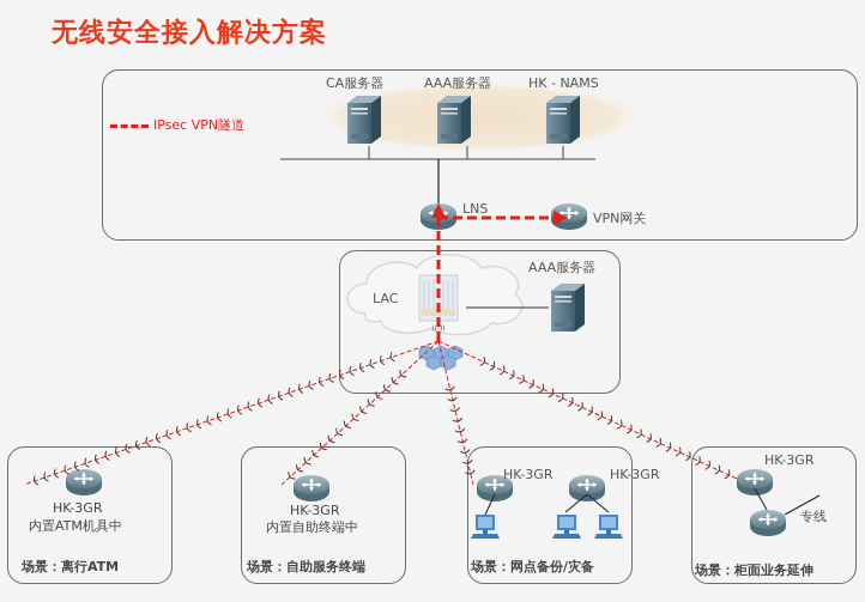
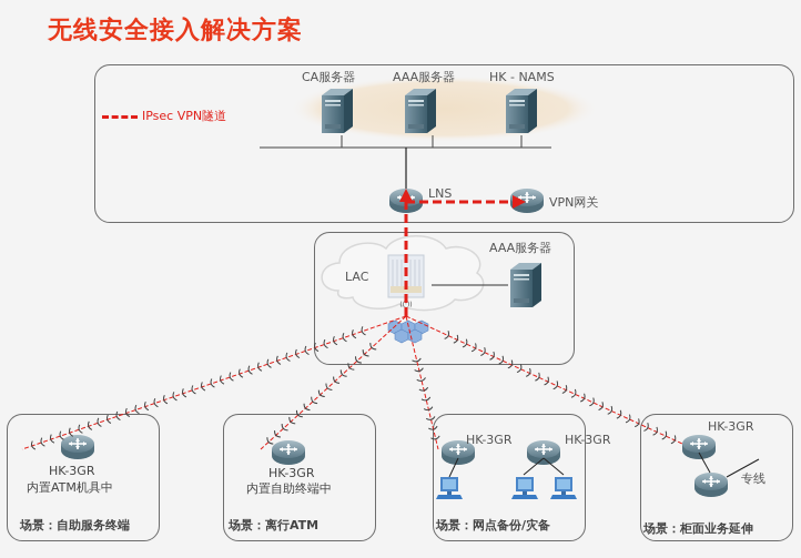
  无线安全接入解决方案
  IPsec VPN隧道
  CA服务器
  AAA服务器
  HK - NAMS
  LNS
  VPN网关
  LAC
  AAA服务器
  HK-3GR
  内置ATM机具中
- 场景：离行ATM
+ 场景：自助服务终端
  HK-3GR
  内置自助终端中
- 场景：自助服务终端
+ 场景：离行ATM
  HK-3GR
  HK-3GR
  场景：网点备份/灾备
  HK-3GR
  专线
  场景：柜面业务延伸
